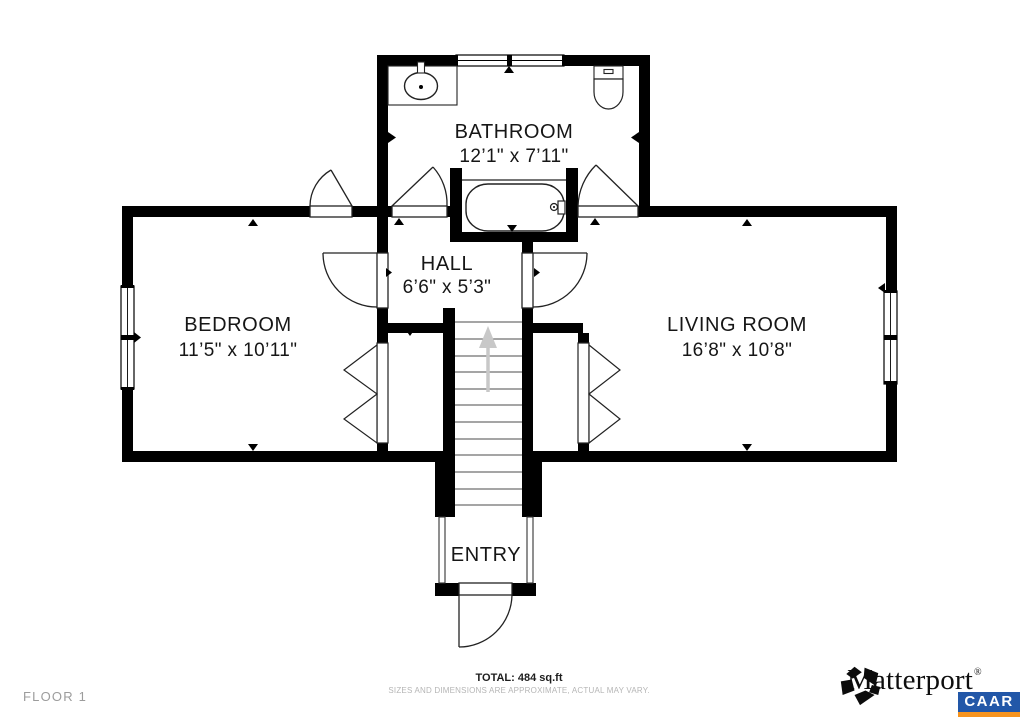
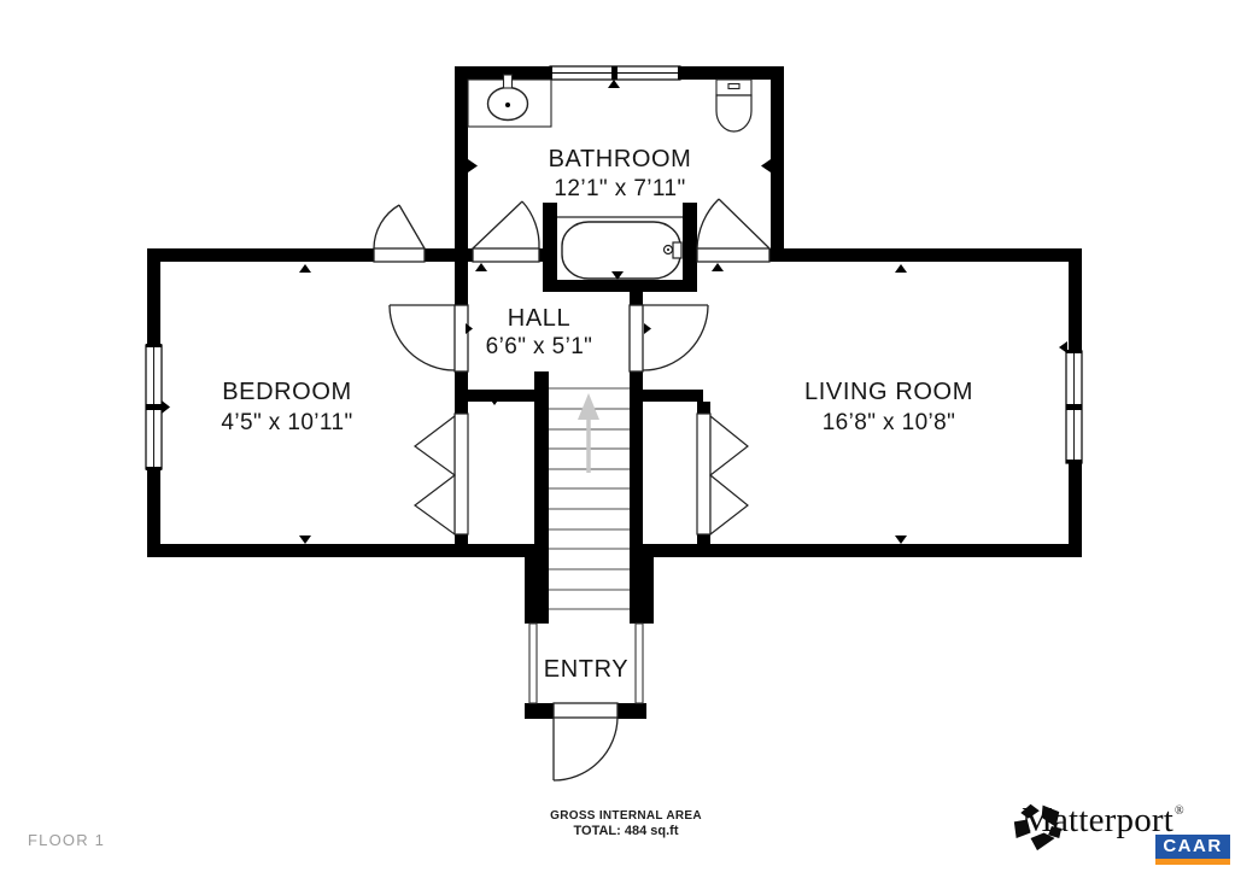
  BATHROOM
  12’1" x 7’11"
  HALL
- 6’6" x 5’3"
+ 6’6" x 5’1"
  BEDROOM
- 11’5" x 10’11"
+ 4’5" x 10’11"
  LIVING ROOM
  16’8" x 10’8"
  ENTRY
  FLOOR 1
+ GROSS INTERNAL AREA
  TOTAL: 484 sq.ft
- SIZES AND DIMENSIONS ARE APPROXIMATE, ACTUAL MAY VARY.
  Matterport®
  CAAR
